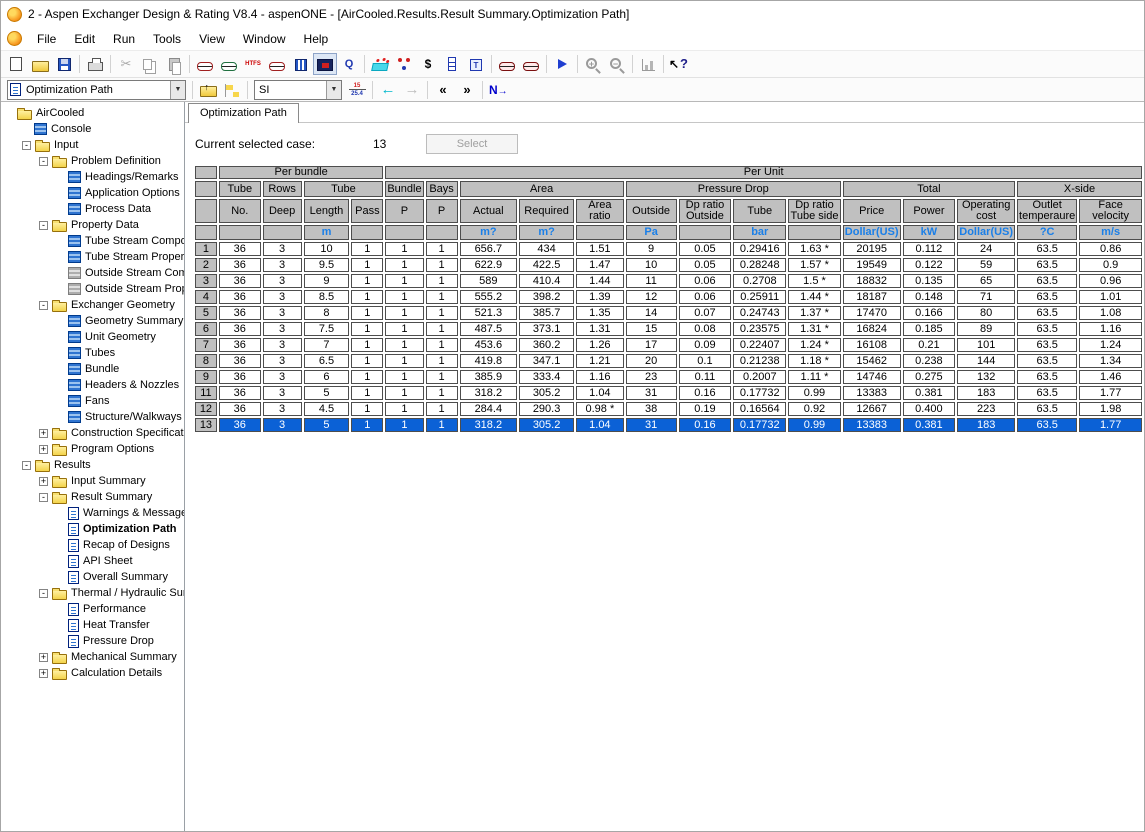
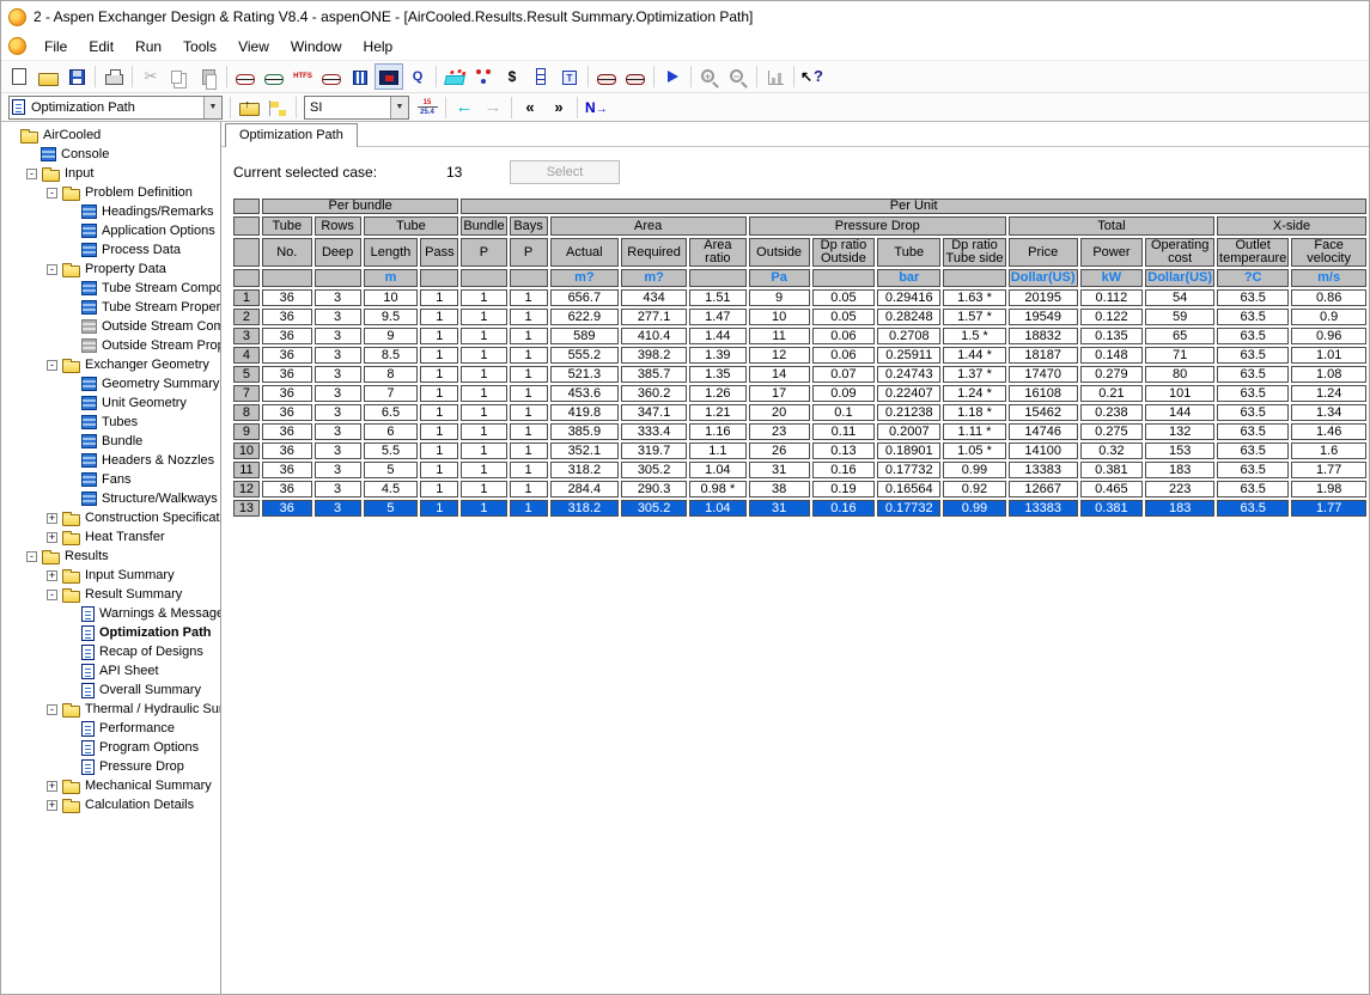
  2 - Aspen Exchanger Design & Rating V8.4 - aspenONE - [AirCooled.Results.Result Summary.Optimization Path]
  File
  Edit
  Run
  Tools
  View
  Window
  Help
  $
  Optimization Path
  SI
  «
  »
  N
  AirCooled
  Console
  -
  Input
  -
  Problem Definition
  Headings/Remarks
  Application Options
  Process Data
  -
  Property Data
  Tube Stream Compo
  Tube Stream Proper
  Outside Stream Com
  Outside Stream Pro
  -
  Exchanger Geometry
  Geometry Summary
  Unit Geometry
  Tubes
  Bundle
  Headers & Nozzles
  Fans
  Structure/Walkways
  +
  Construction Specificat
  +
- Program Options
+ Heat Transfer
  -
  Results
  +
  Input Summary
  -
  Result Summary
  Warnings & Messag
  Optimization Path
  Recap of Designs
  API Sheet
  Overall Summary
  -
  Thermal / Hydraulic Su
  Performance
- Heat Transfer
+ Program Options
  Pressure Drop
  +
  Mechanical Summary
  +
  Calculation Details
  Optimization Path
  Current selected case:
  13
  Select
  	Per bundle	Per Unit
  	Tube	Rows	Tube	Bundle	Bays	Area	Pressure Drop	Total	X-side
  	No.	Deep	Length	Pass	P	P	Actual	Required	Area ratio	Outside	Dp ratio Outside	Tube	Dp ratio Tube side	Price	Power	Operating cost	Outlet temperaure	Face velocity
  			m				m?	m?		Pa		bar		Dollar(US)	kW	Dollar(US)	?C	m/s
- 1	36	3	10	1	1	1	656.7	434	1.51	9	0.05	0.29416	1.63 *	20195	0.112	24	63.5	0.86
+ 1	36	3	10	1	1	1	656.7	434	1.51	9	0.05	0.29416	1.63 *	20195	0.112	54	63.5	0.86
- 2	36	3	9.5	1	1	1	622.9	422.5	1.47	10	0.05	0.28248	1.57 *	19549	0.122	59	63.5	0.9
+ 2	36	3	9.5	1	1	1	622.9	277.1	1.47	10	0.05	0.28248	1.57 *	19549	0.122	59	63.5	0.9
  3	36	3	9	1	1	1	589	410.4	1.44	11	0.06	0.2708	1.5 *	18832	0.135	65	63.5	0.96
  4	36	3	8.5	1	1	1	555.2	398.2	1.39	12	0.06	0.25911	1.44 *	18187	0.148	71	63.5	1.01
- 5	36	3	8	1	1	1	521.3	385.7	1.35	14	0.07	0.24743	1.37 *	17470	0.166	80	63.5	1.08
+ 5	36	3	8	1	1	1	521.3	385.7	1.35	14	0.07	0.24743	1.37 *	17470	0.279	80	63.5	1.08
- 6	36	3	7.5	1	1	1	487.5	373.1	1.31	15	0.08	0.23575	1.31 *	16824	0.185	89	63.5	1.16
  7	36	3	7	1	1	1	453.6	360.2	1.26	17	0.09	0.22407	1.24 *	16108	0.21	101	63.5	1.24
  8	36	3	6.5	1	1	1	419.8	347.1	1.21	20	0.1	0.21238	1.18 *	15462	0.238	144	63.5	1.34
  9	36	3	6	1	1	1	385.9	333.4	1.16	23	0.11	0.2007	1.11 *	14746	0.275	132	63.5	1.46
+ 10	36	3	5.5	1	1	1	352.1	319.7	1.1	26	0.13	0.18901	1.05 *	14100	0.32	153	63.5	1.6
  11	36	3	5	1	1	1	318.2	305.2	1.04	31	0.16	0.17732	0.99	13383	0.381	183	63.5	1.77
- 12	36	3	4.5	1	1	1	284.4	290.3	0.98 *	38	0.19	0.16564	0.92	12667	0.400	223	63.5	1.98
+ 12	36	3	4.5	1	1	1	284.4	290.3	0.98 *	38	0.19	0.16564	0.92	12667	0.465	223	63.5	1.98
  13	36	3	5	1	1	1	318.2	305.2	1.04	31	0.16	0.17732	0.99	13383	0.381	183	63.5	1.77
